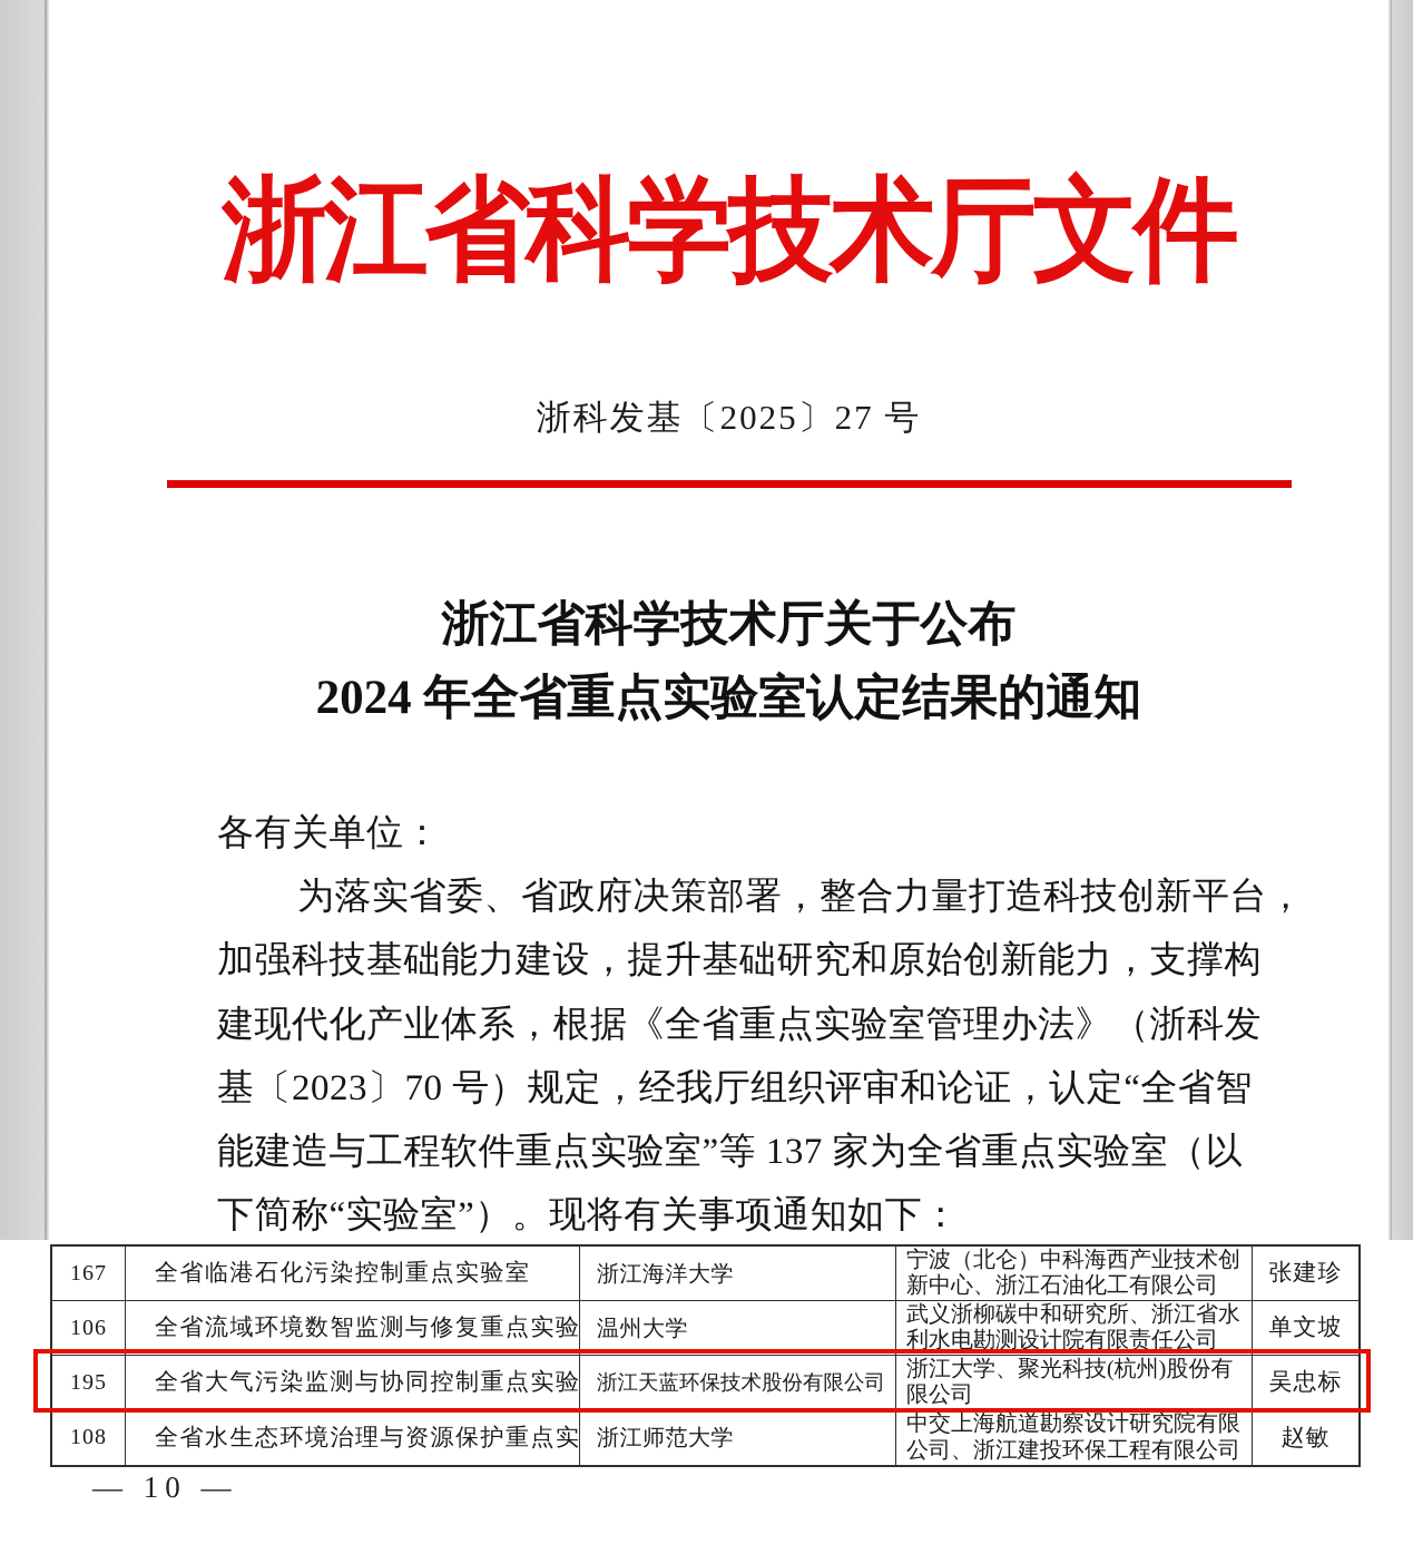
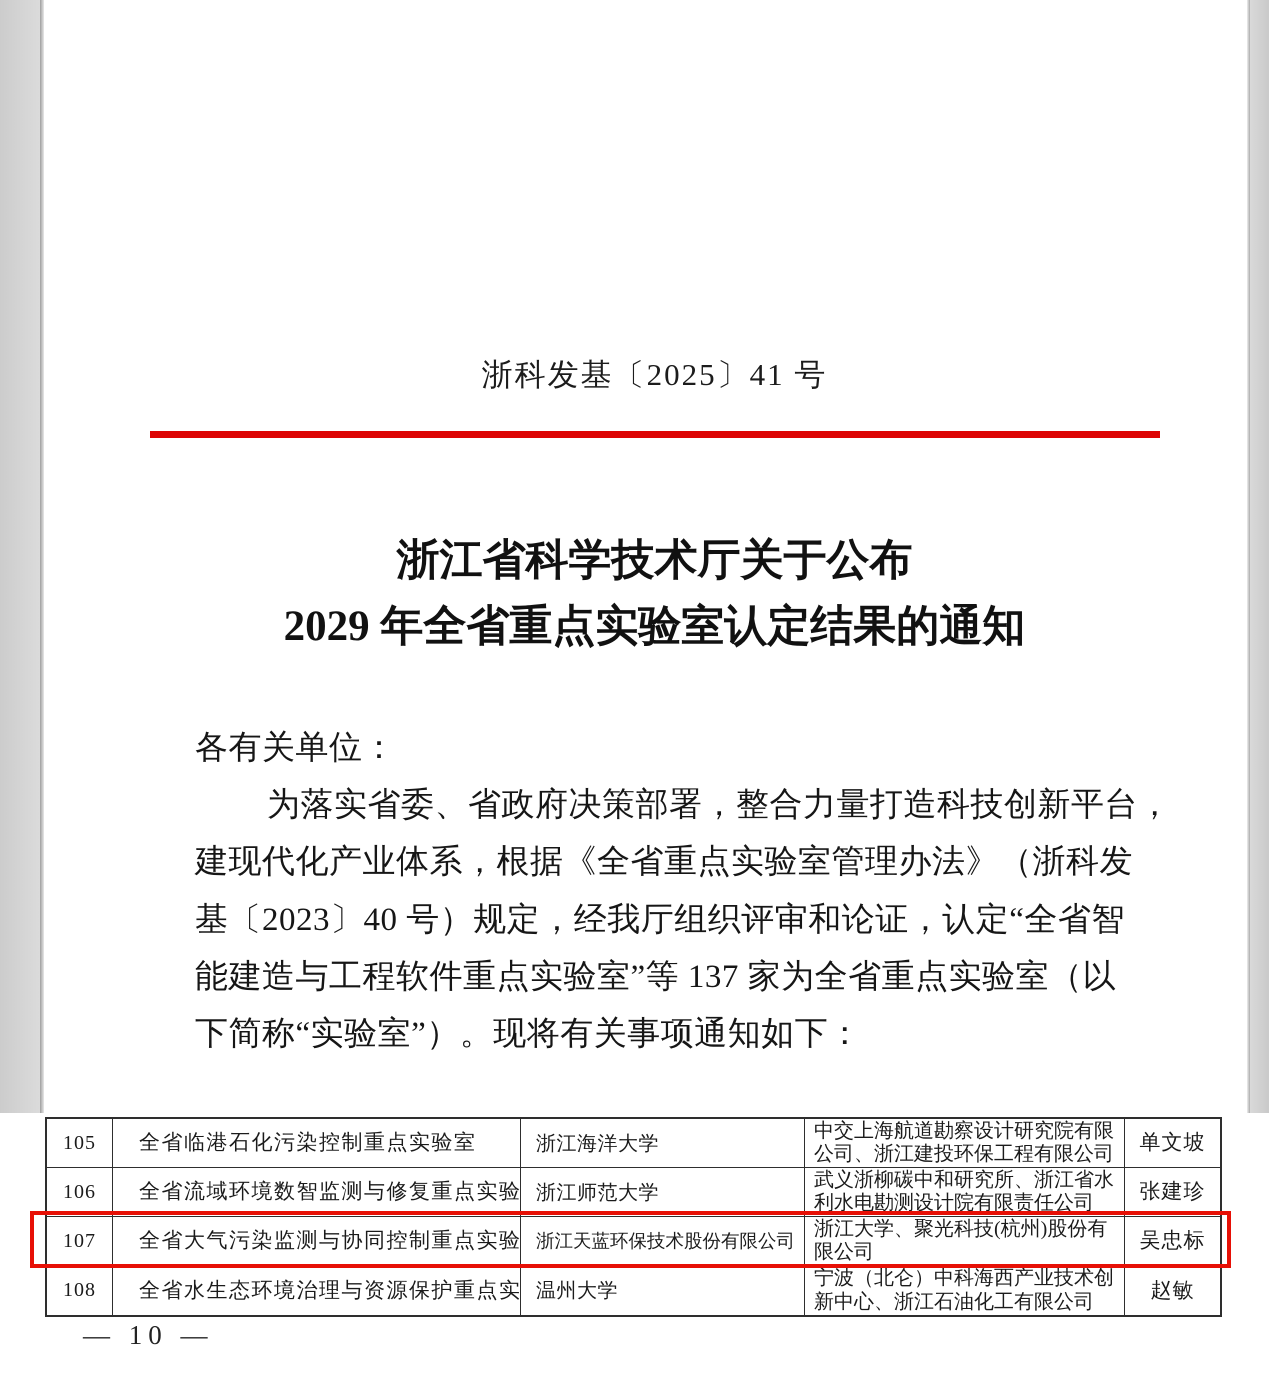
- 浙江省科学技术厅文件
- 浙科发基〔2025〕27 号
+ 浙科发基〔2025〕41 号
  浙江省科学技术厅关于公布
- 2024 年全省重点实验室认定结果的通知
+ 2029 年全省重点实验室认定结果的通知
  各有关单位：
  为落实省委、省政府决策部署，整合力量打造科技创新平台，
- 加强科技基础能力建设，提升基础研究和原始创新能力，支撑构
  建现代化产业体系，根据《全省重点实验室管理办法》（浙科发
- 基〔2023〕70 号）规定，经我厅组织评审和论证，认定“全省智
+ 基〔2023〕40 号）规定，经我厅组织评审和论证，认定“全省智
  能建造与工程软件重点实验室”等 137 家为全省重点实验室（以
  下简称“实验室”）。现将有关事项通知如下：
- 167
+ 105
  全省临港石化污染控制重点实验室
  浙江海洋大学
- 宁波（北仑）中科海西产业技术创新中心、浙江石油化工有限公司
+ 中交上海航道勘察设计研究院有限公司、浙江建投环保工程有限公司
- 张建珍
+ 单文坡
  106
  全省流域环境数智监测与修复重点实验
- 温州大学
+ 浙江师范大学
  武义浙柳碳中和研究所、浙江省水利水电勘测设计院有限责任公司
- 单文坡
+ 张建珍
- 195
+ 107
  全省大气污染监测与协同控制重点实验
  浙江天蓝环保技术股份有限公司
  浙江大学、聚光科技(杭州)股份有限公司
  吴忠标
  108
  全省水生态环境治理与资源保护重点实
- 浙江师范大学
+ 温州大学
- 中交上海航道勘察设计研究院有限公司、浙江建投环保工程有限公司
+ 宁波（北仑）中科海西产业技术创新中心、浙江石油化工有限公司
  赵敏
  — 10 —
